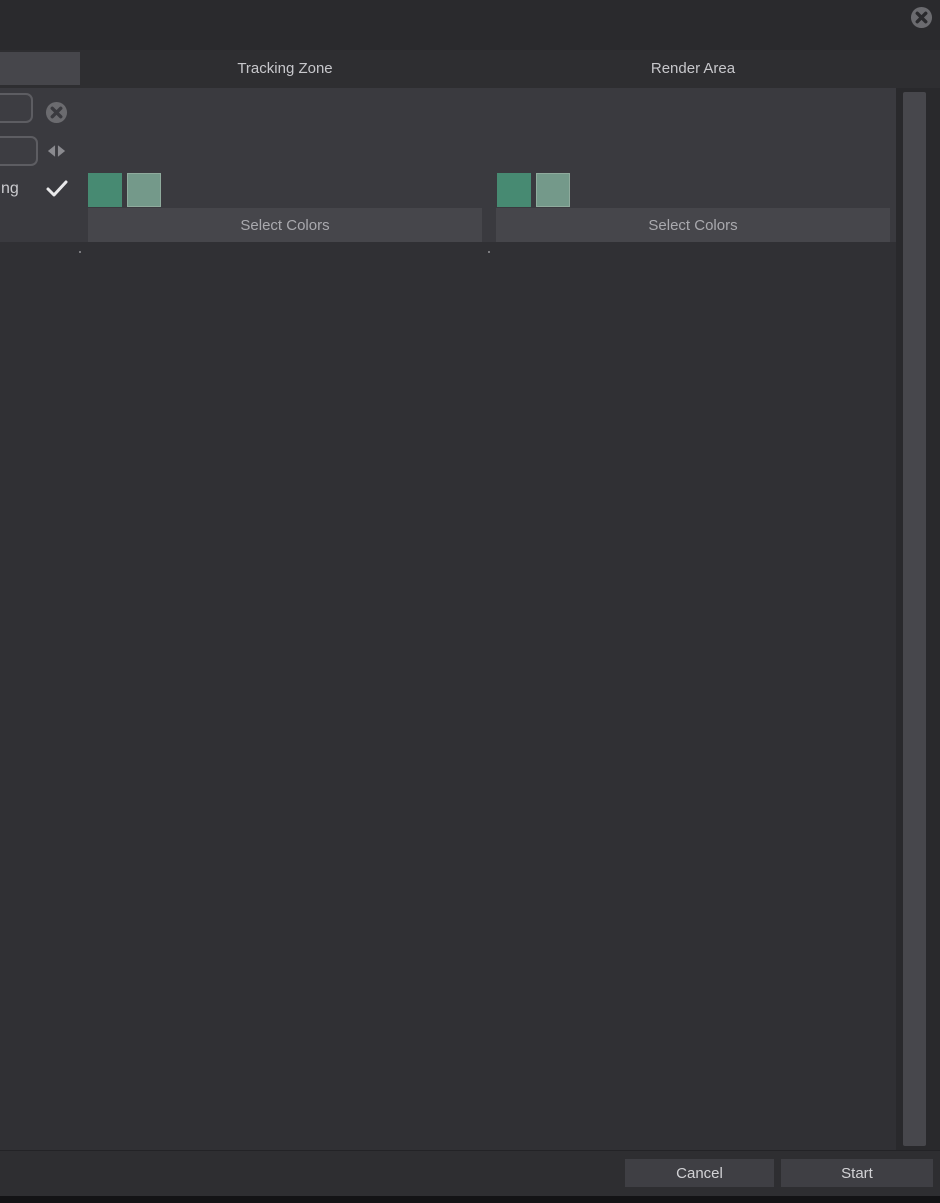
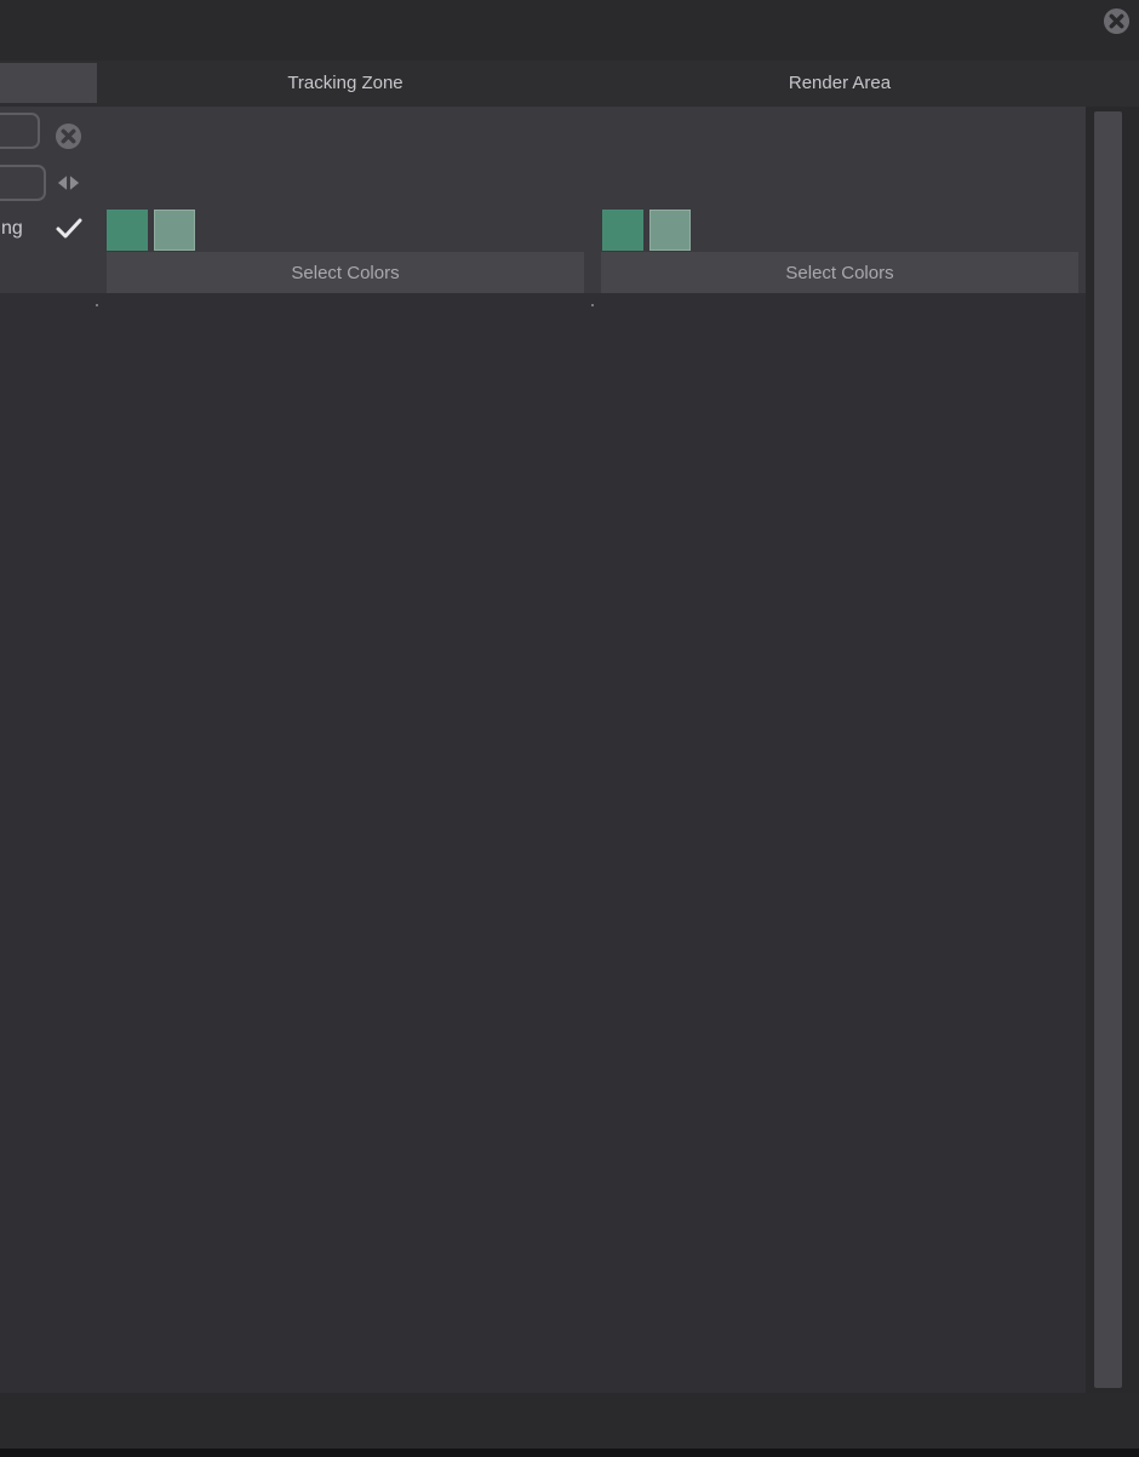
  Tracking Zone
  Render Area
  ng
  Select Colors
  Select Colors
- Cancel
- Start
